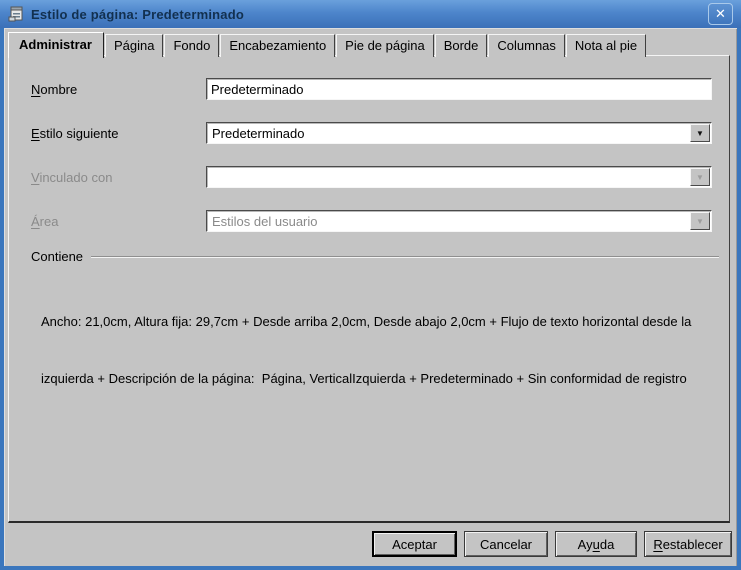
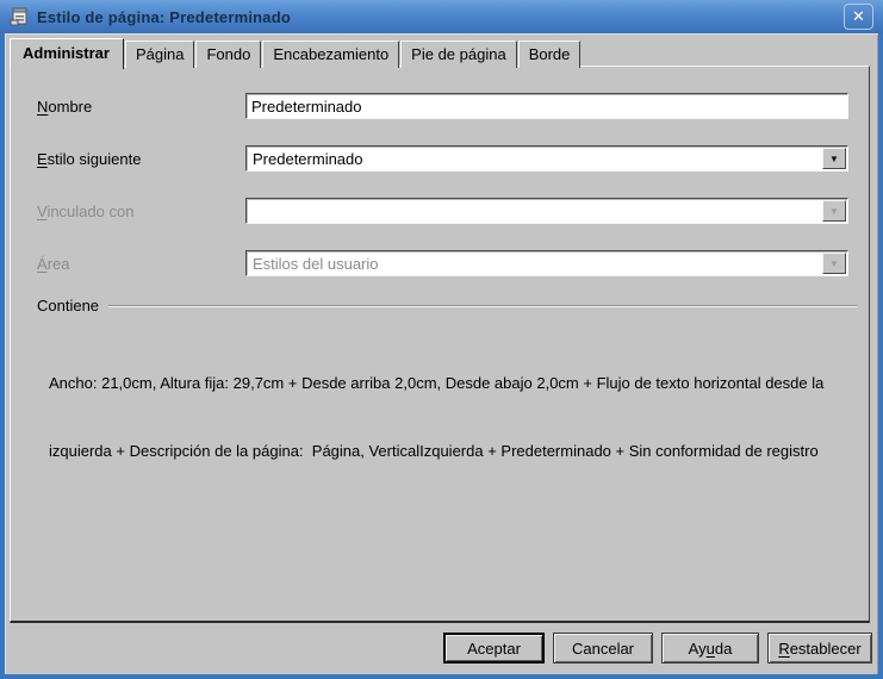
  Estilo de página: Predeterminado
  ✕
  Administrar
  Página
  Fondo
  Encabezamiento
  Pie de página
  Borde
- Columnas
- Nota al pie
  Nombre
  Predeterminado
  Estilo siguiente
  Predeterminado
  ▼
  Vinculado con
  ▼
  Área
  Estilos del usuario
  ▼
  Contiene
  Ancho: 21,0cm, Altura fija: 29,7cm + Desde arriba 2,0cm, Desde abajo 2,0cm + Flujo de texto horizontal desde la
  izquierda + Descripción de la página: Página, VerticalIzquierda + Predeterminado + Sin conformidad de registro
  Aceptar
  Cancelar
  Ayuda
  Restablecer
